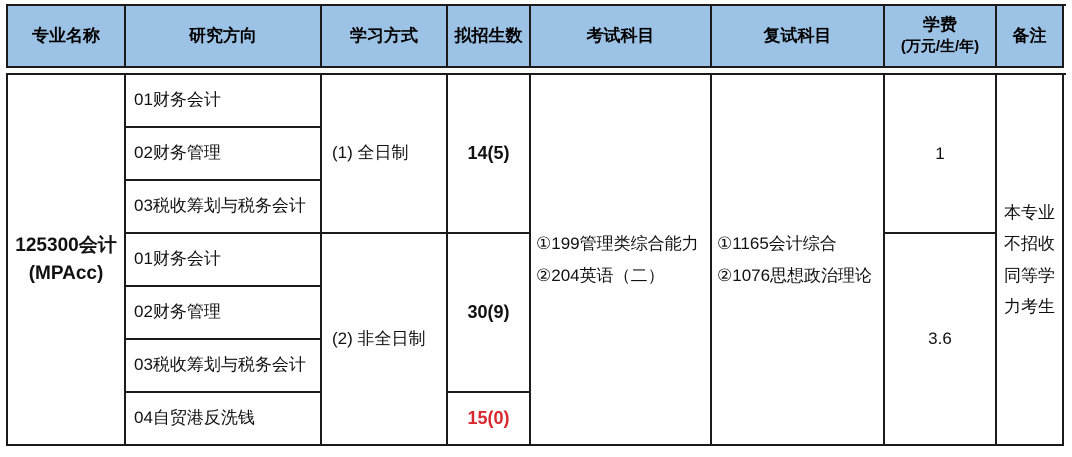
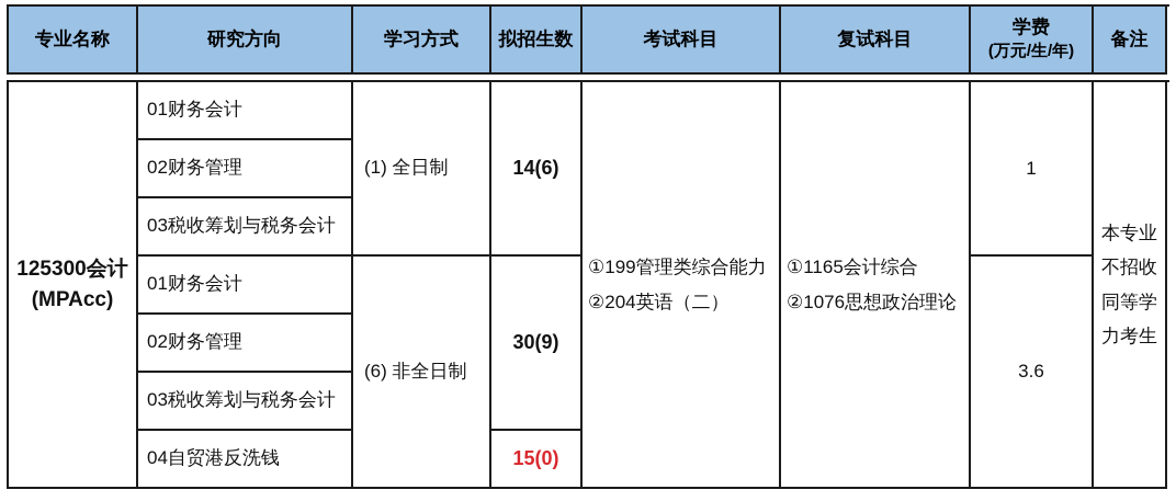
  专业名称
  研究方向
  学习方式
  拟招生数
  考试科目
  复试科目
  学费
  (万元/生/年)
  备注
  125300会计
  (MPAcc)
  01财务会计
  02财务管理
  03税收筹划与税务会计
  01财务会计
  02财务管理
  03税收筹划与税务会计
  04自贸港反洗钱
  (1) 全日制
- (2) 非全日制
+ (6) 非全日制
- 14(5)
+ 14(6)
  30(9)
  15(0)
  ①199管理类综合能力
  ②204英语（二）
  ①1165会计综合
  ②1076思想政治理论
  1
  3.6
  本专业不招收同等学力考生
